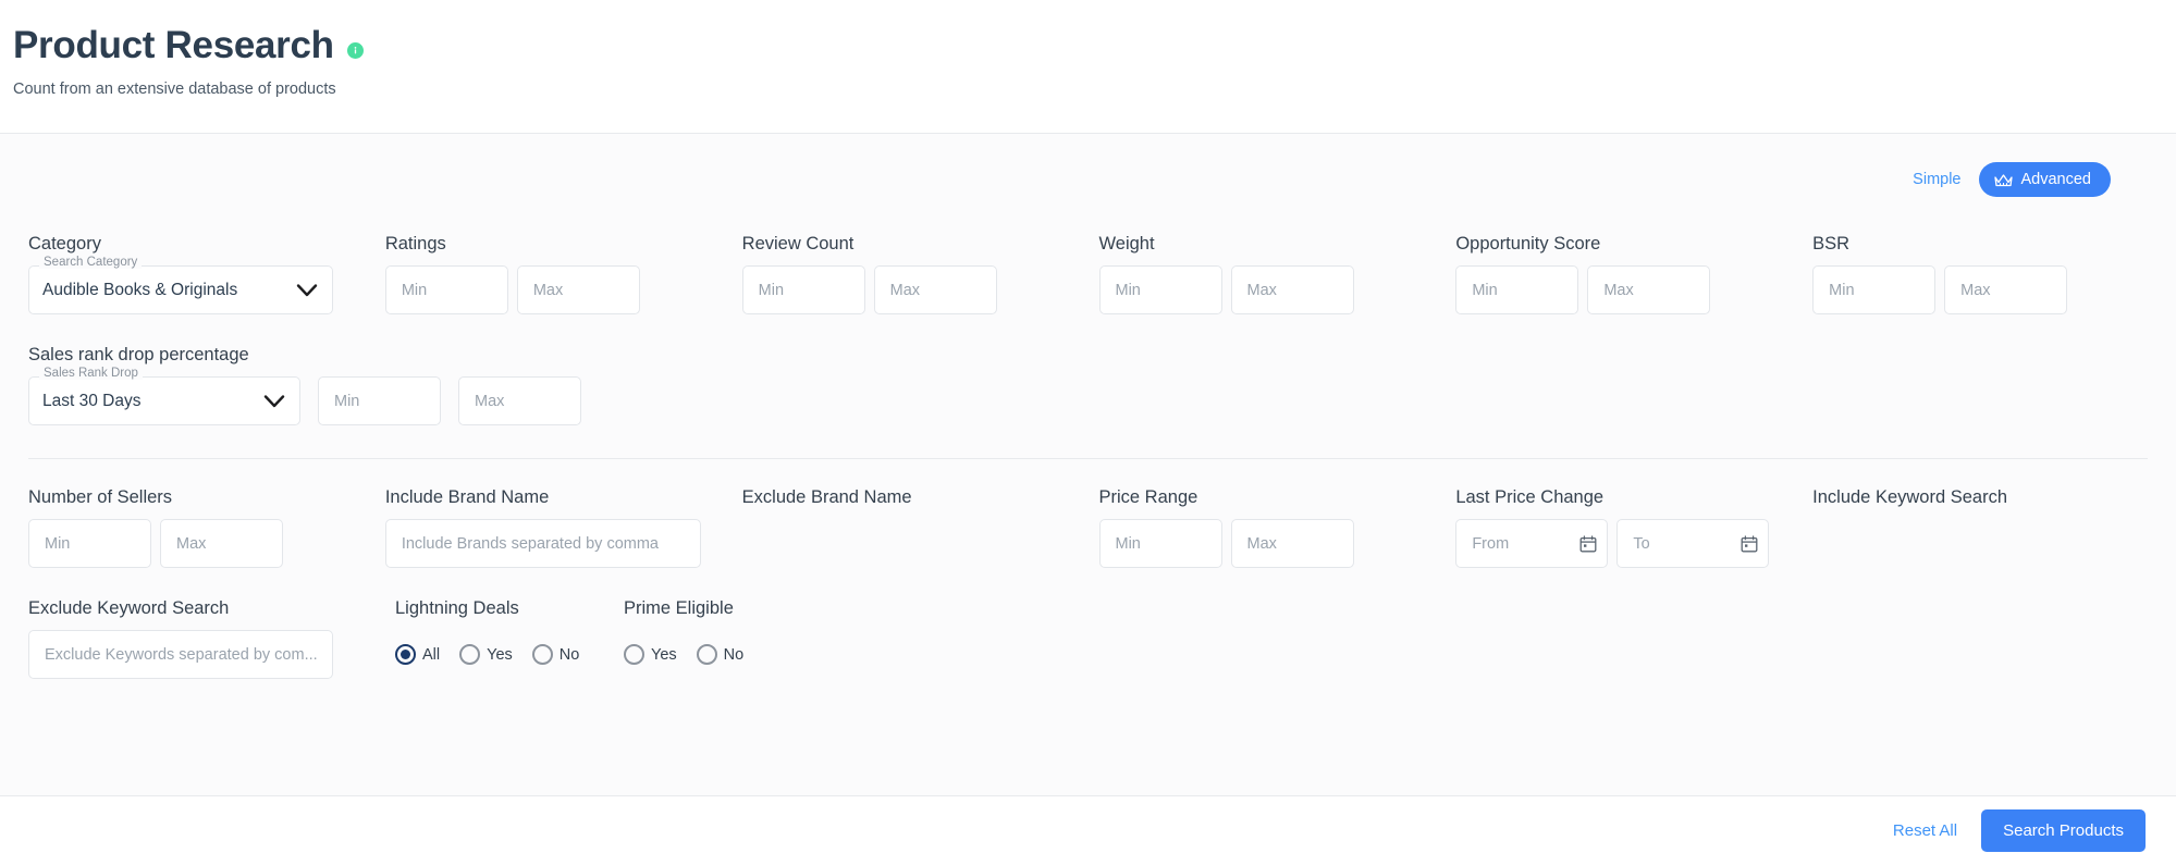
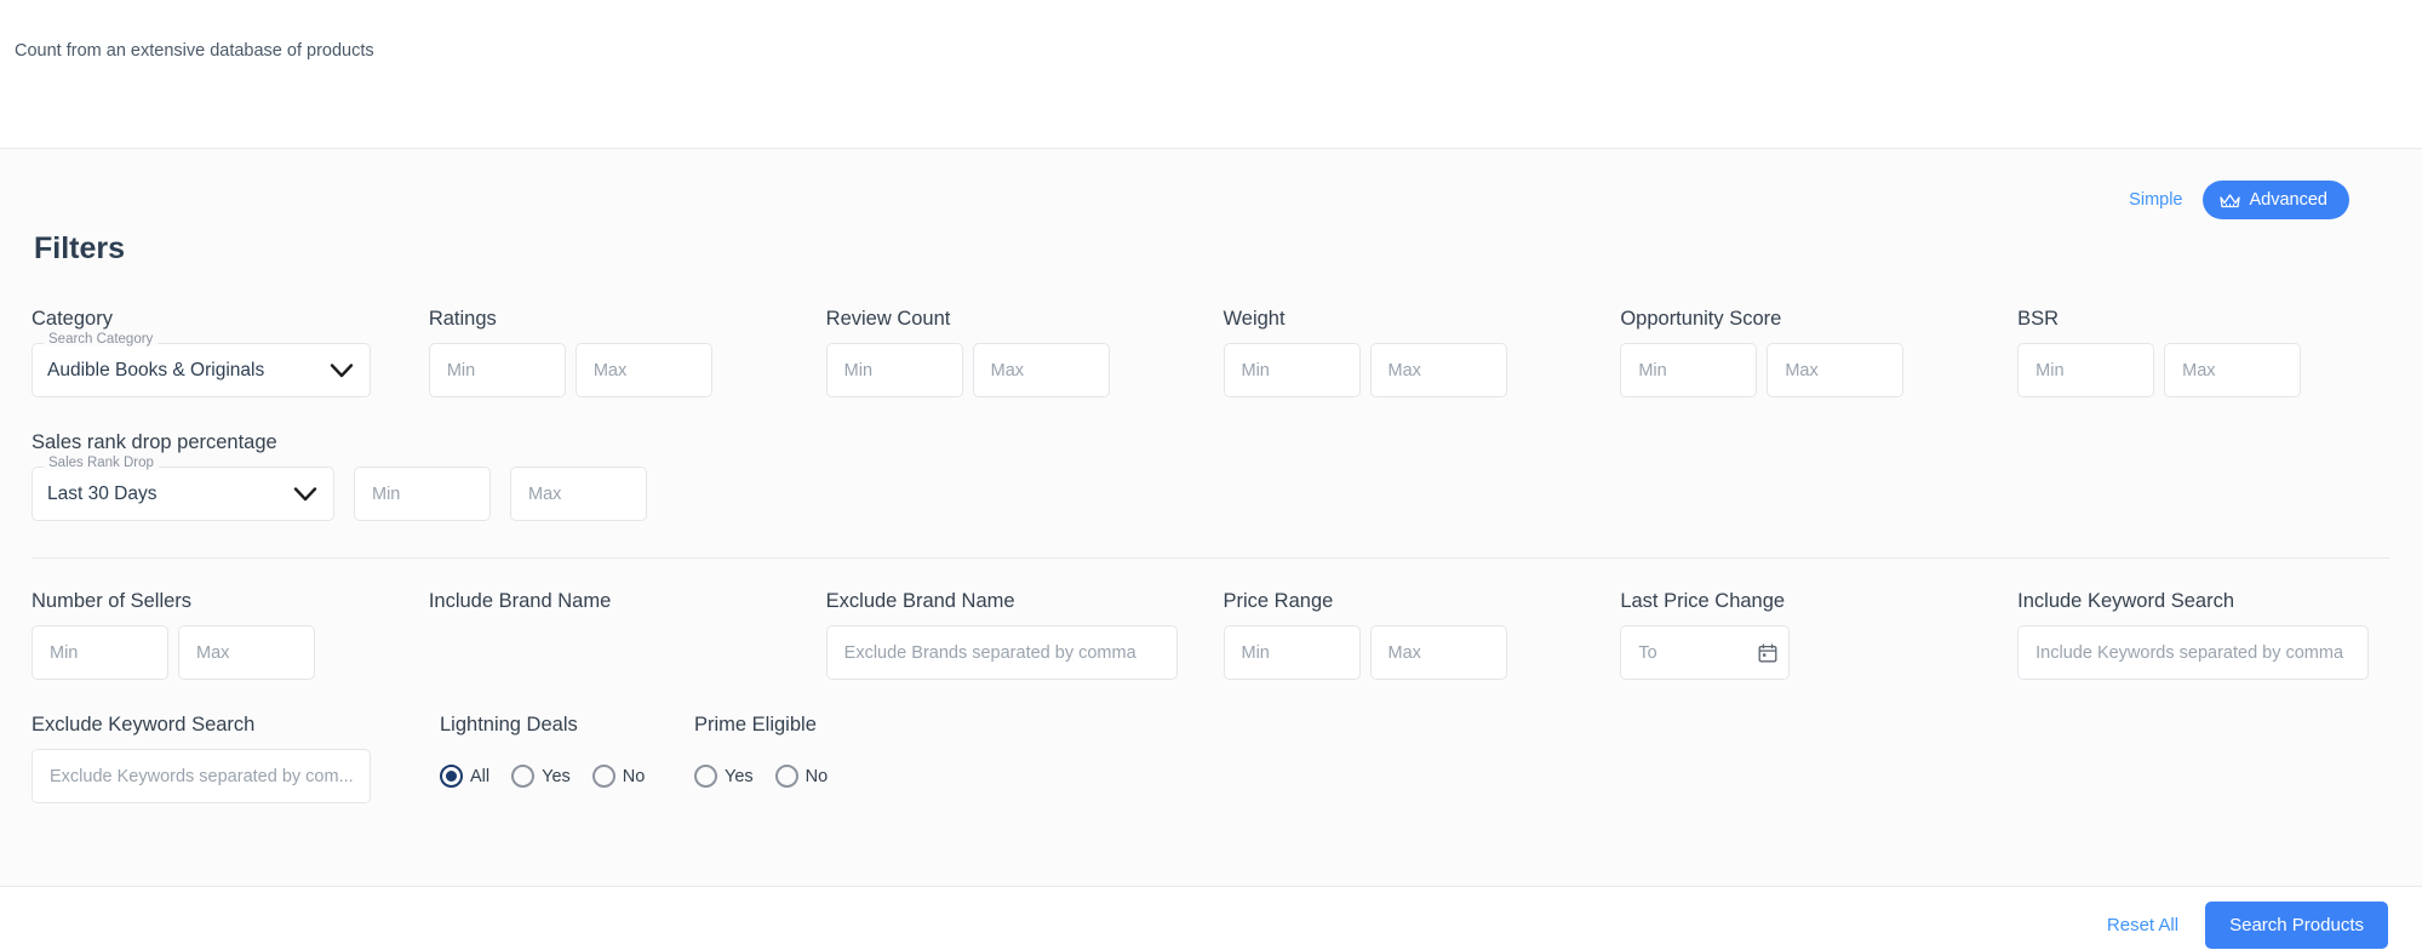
- Product Research
  Count from an extensive database of products
  Simple
  Advanced
+ Filters
  Category
  Search Category
  Audible Books & Originals
  Ratings
  Min
  Max
  Review Count
  Min
  Max
  Weight
  Min
  Max
  Opportunity Score
  Min
  Max
  BSR
  Min
  Max
  Sales rank drop percentage
  Sales Rank Drop
  Last 30 Days
  Min
  Max
  Number of Sellers
  Min
  Max
  Include Brand Name
- Include Brands separated by comma
  Exclude Brand Name
+ Exclude Brands separated by comma
  Price Range
  Min
  Max
  Last Price Change
- From
  To
  Include Keyword Search
+ Include Keywords separated by comma
  Exclude Keyword Search
  Exclude Keywords separated by com...
  Lightning Deals
  All
  Yes
  No
  Prime Eligible
  Yes
  No
  Reset All
  Search Products
